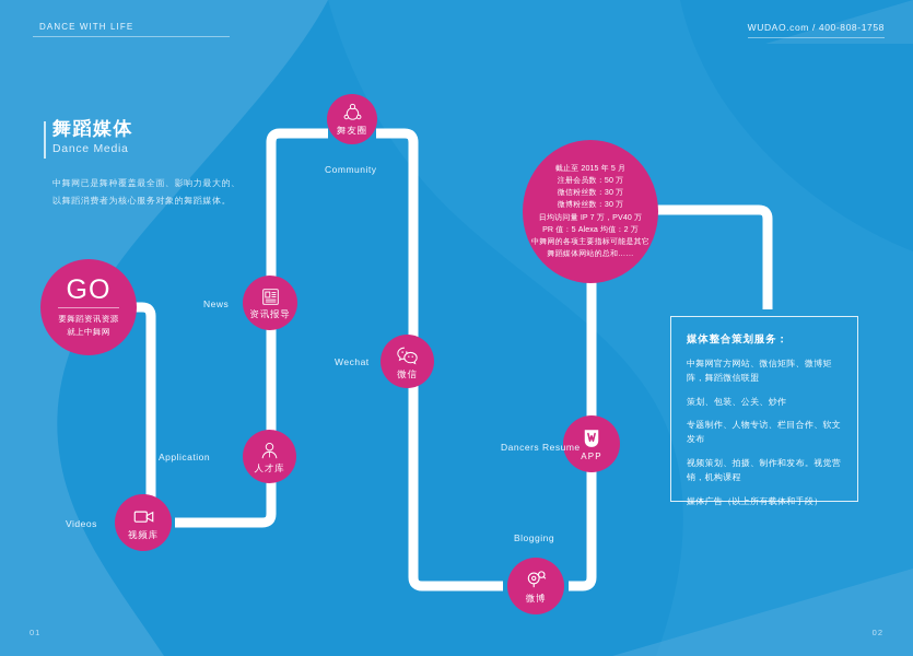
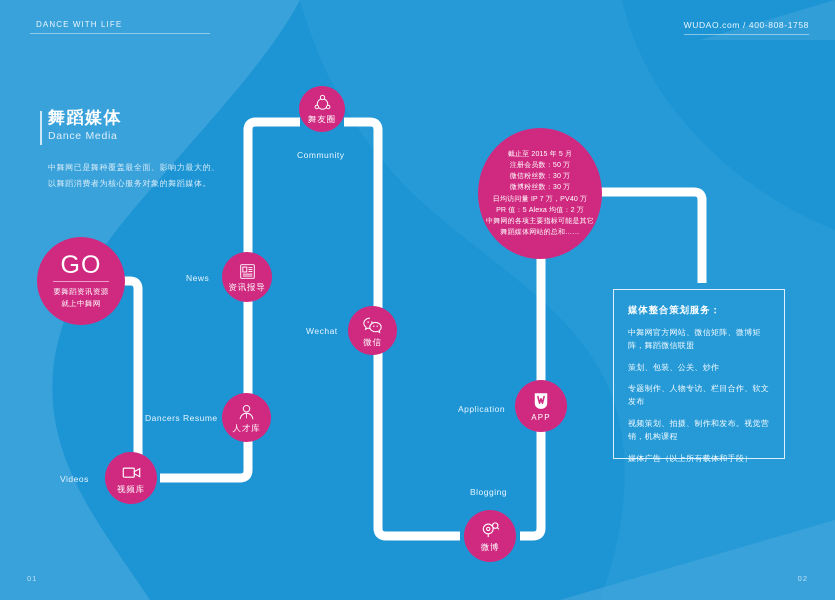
  DANCE WITH LIFE
  WUDAO.com / 400-808-1758
  舞蹈媒体
  Dance Media
  中舞网已是舞种覆盖最全面、影响力最大的、
  以舞蹈消费者为核心服务对象的舞蹈媒体。
  GO
  要舞蹈资讯资源
  就上中舞网
  截止至 2015 年 5 月
  注册会员数：50 万
  微信粉丝数：30 万
  微博粉丝数：30 万
  日均访问量 IP 7 万，PV40 万
  PR 值：5 Alexa 均值：2 万
  中舞网的各项主要指标可能是其它
  舞蹈媒体网站的总和……
  舞友圈
  Community
  资讯报导
  News
  人才库
- Application
+ Dancers Resume
  视频库
  Videos
  微信
  Wechat
  APP
- Dancers Resume
+ Application
  微博
  Blogging
  媒体整合策划服务：
  中舞网官方网站、微信矩阵、微博矩阵，舞蹈微信联盟
  策划、包装、公关、炒作
  专题制作、人物专访、栏目合作、软文发布
  视频策划、拍摄、制作和发布。视觉营销，机构课程
  媒体广告（以上所有载体和手段）
  01
  02
